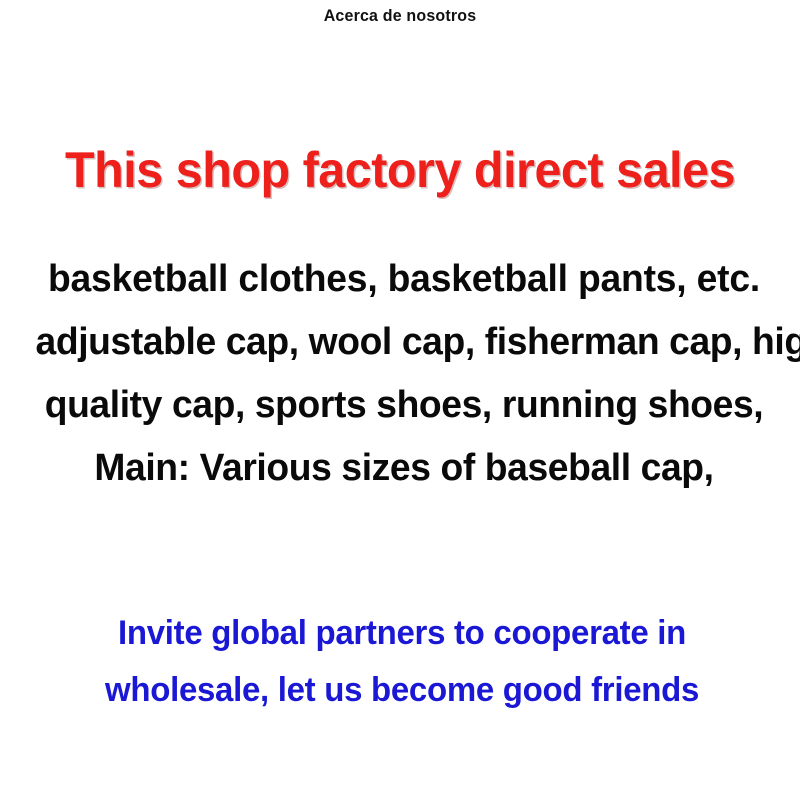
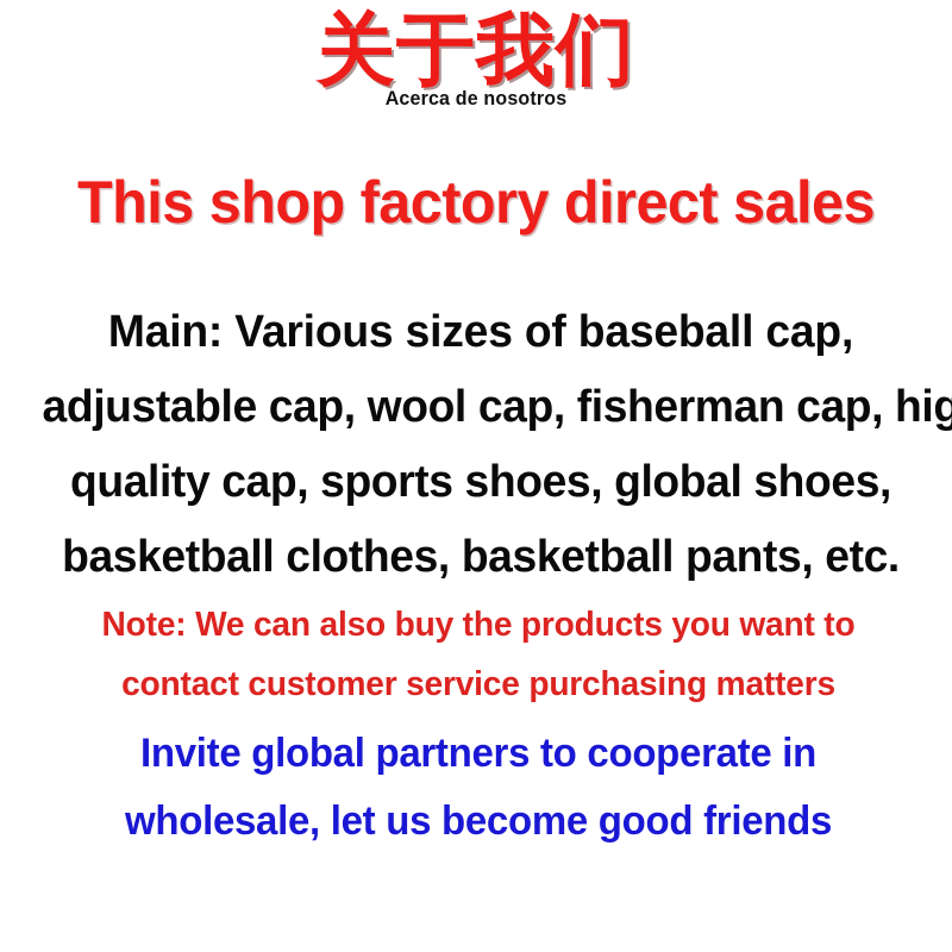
+ 关于我们
  Acerca de nosotros
  This shop factory direct sales
- basketball clothes, basketball pants, etc.
+ Main: Various sizes of baseball cap,
  adjustable cap, wool cap, fisherman cap, hig
- quality cap, sports shoes, running shoes,
+ quality cap, sports shoes, global shoes,
- Main: Various sizes of baseball cap,
+ basketball clothes, basketball pants, etc.
+ Note: We can also buy the products you want to
+ contact customer service purchasing matters
  Invite global partners to cooperate in
  wholesale, let us become good friends
